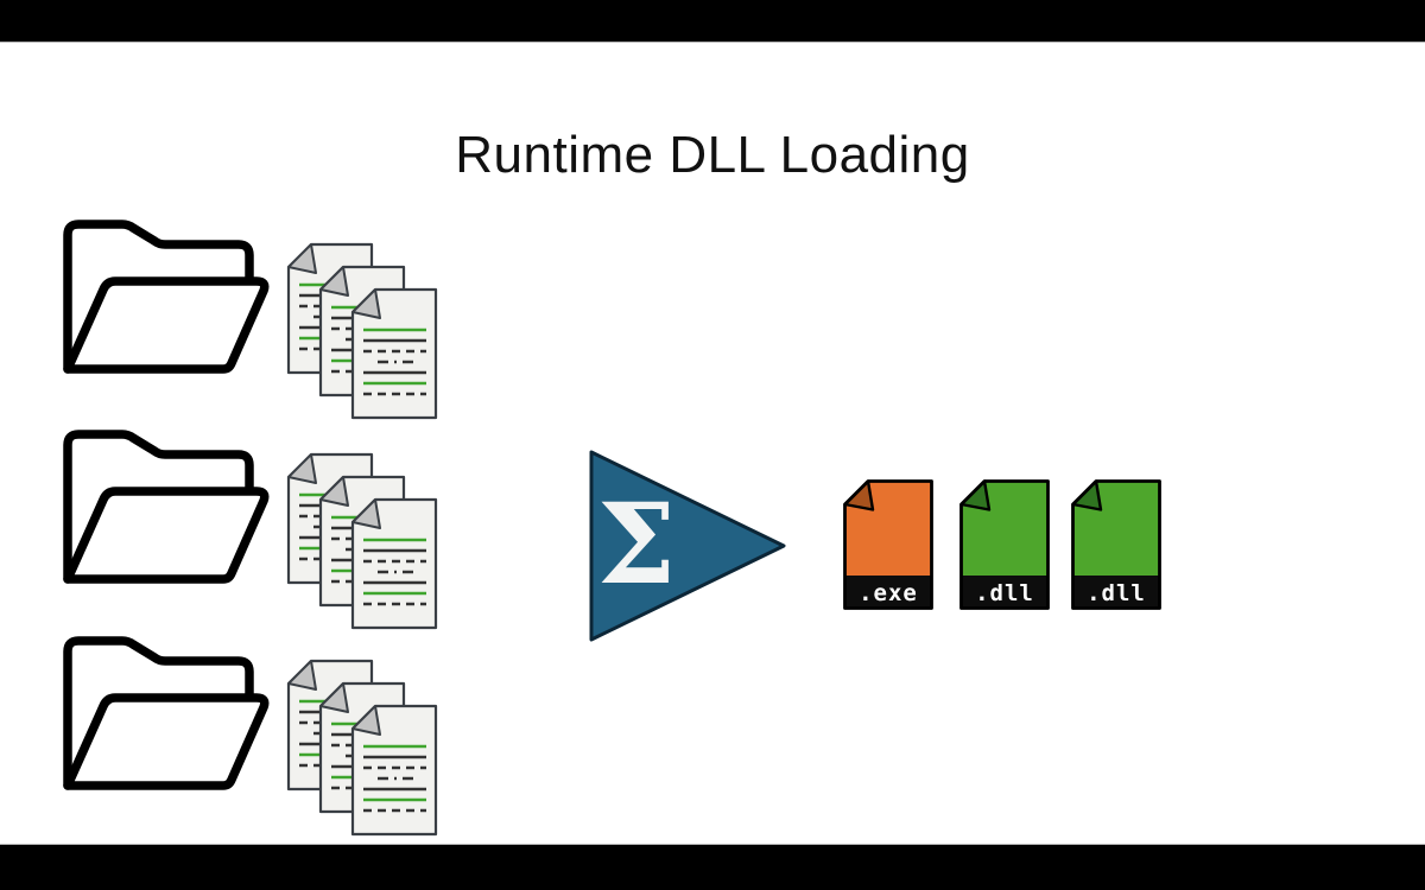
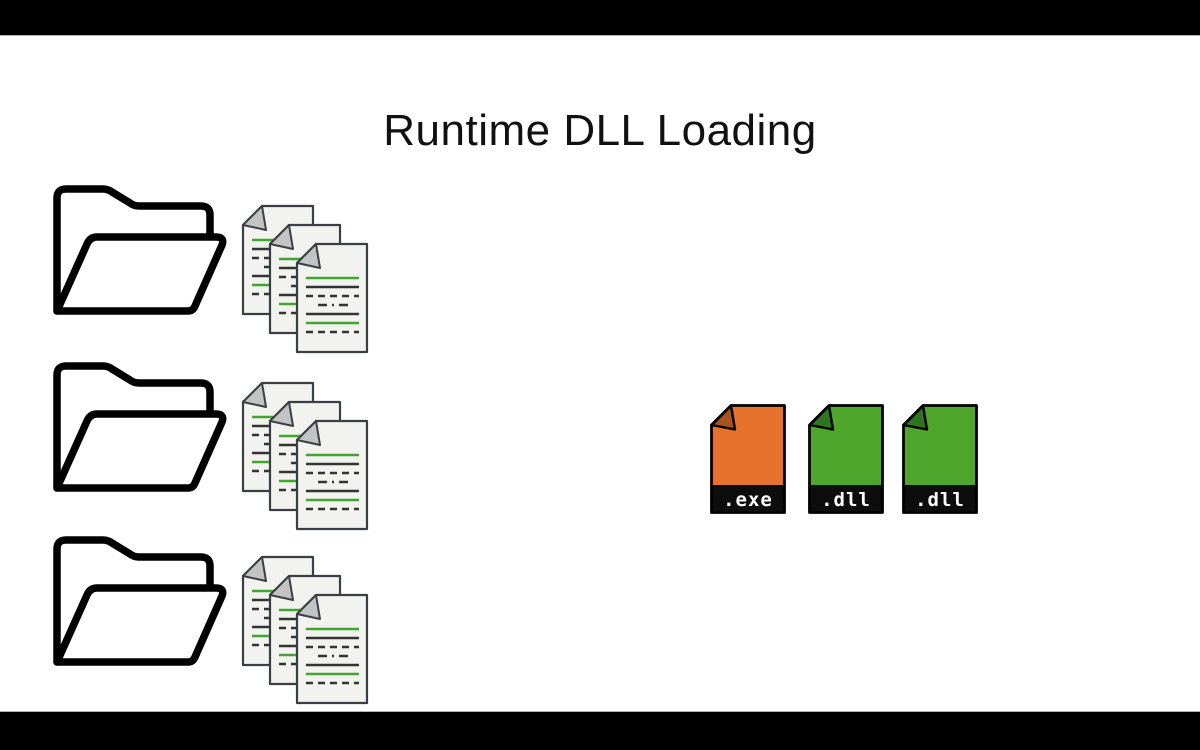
  Runtime DLL Loading
- Σ
  .exe
  .dll
  .dll
